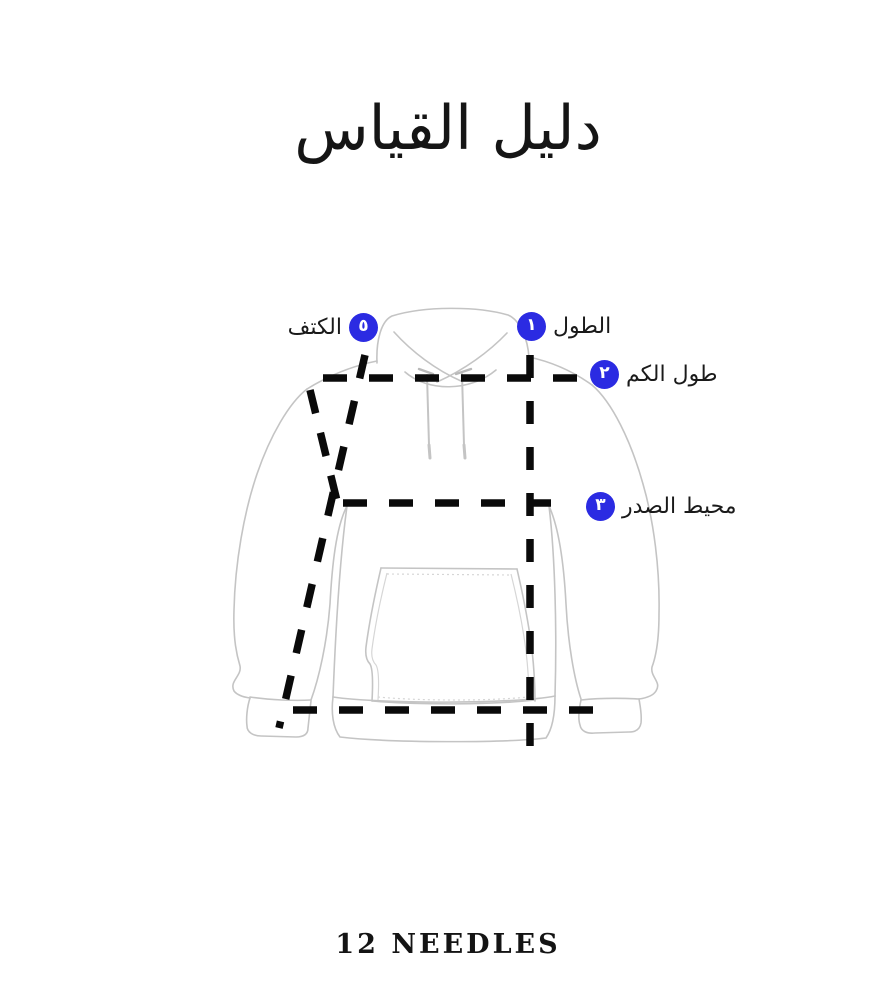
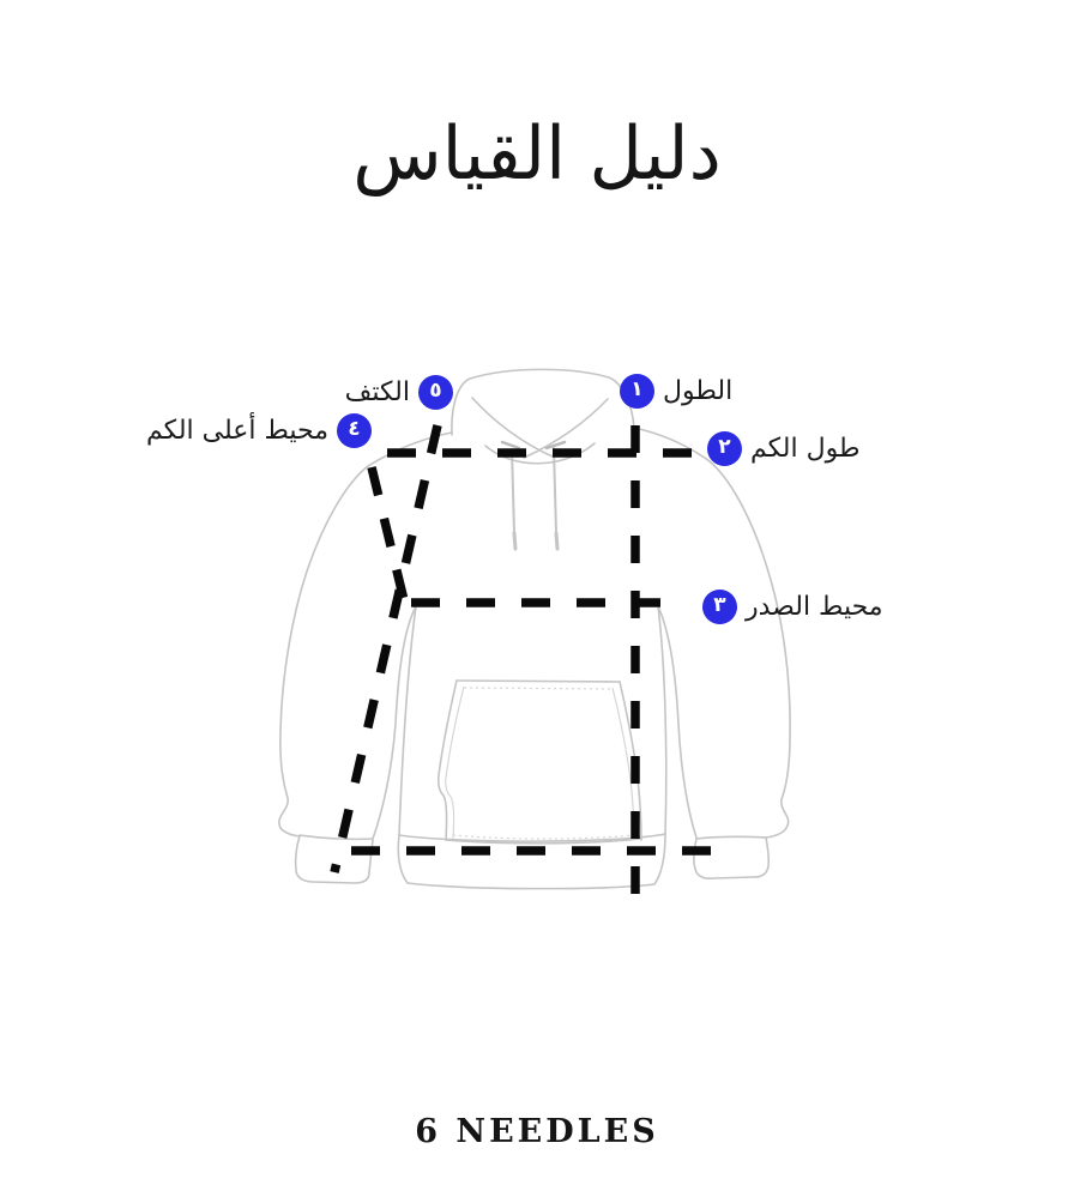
  دليل القياس
  ١
  الطول
  ٢
  طول الكم
  ٣
  محيط الصدر
+ محيط أعلى الكم
+ ٤
  الكتف
  ٥
- 12 NEEDLES
+ 6 NEEDLES
